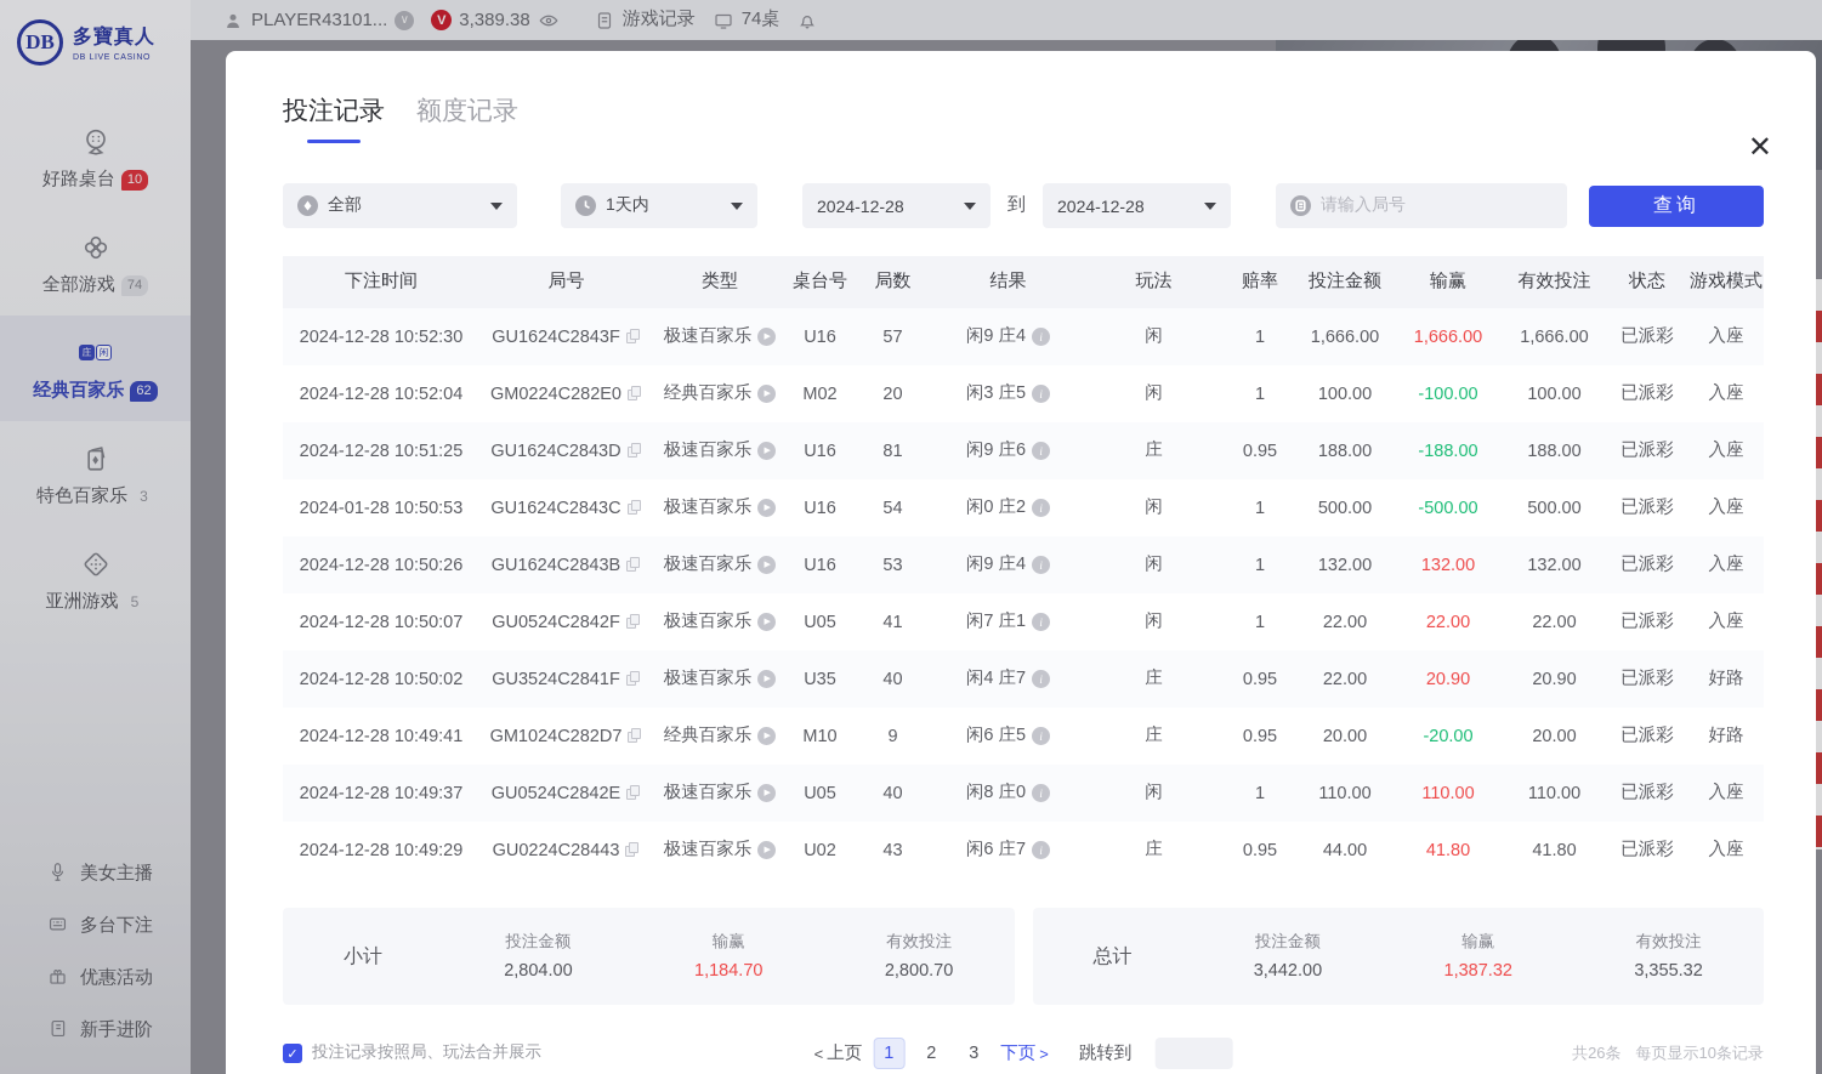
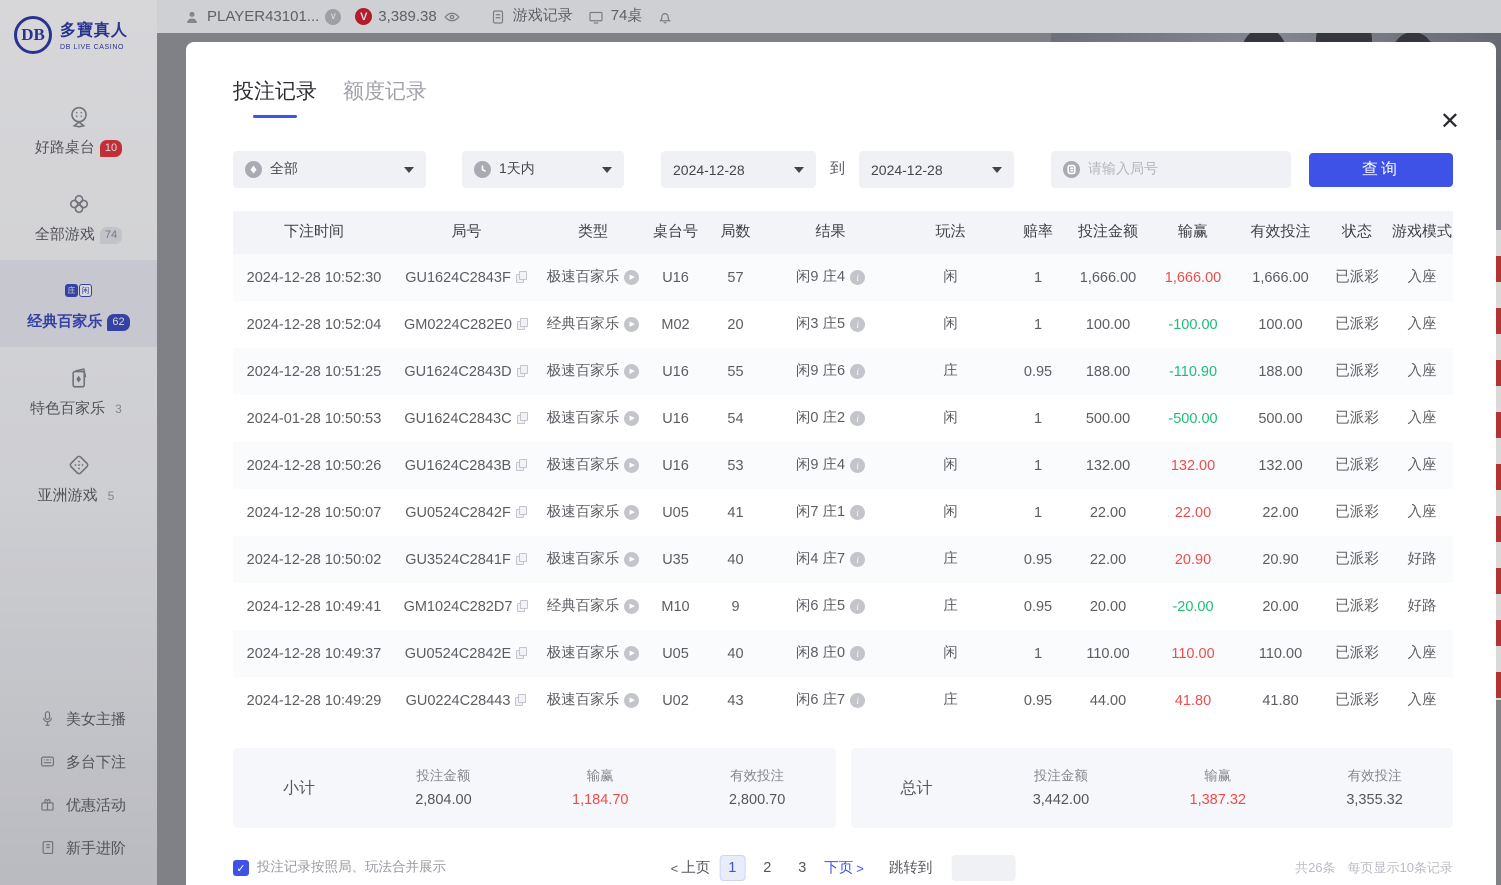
  PLAYER43101...
  ∨
  V
  3,389.38
  游戏记录
  74桌
  DB
  多寶真人
  好路桌台
  10
  全部游戏
  74
  庄
  闲
  经典百家乐
  62
  特色百家乐
  3
  亚洲游戏
  5
  美女主播
  多台下注
  优惠活动
  新手进阶
  ✕
  投注记录
  额度记录
  全部
  1天内
  2024-12-28
  到
  2024-12-28
  请输入局号
  查询
  下注时间
  局号
  类型
  桌台号
  局数
  结果
  玩法
  赔率
  投注金额
  输赢
  有效投注
  状态
  游戏模式
  2024-12-28 10:52:30
  GU1624C2843F
  极速百家乐
  U16
  57
  闲9 庄4
  i
  闲
  1
  1,666.00
  1,666.00
  1,666.00
  已派彩
  入座
  2024-12-28 10:52:04
  GM0224C282E0
  经典百家乐
  M02
  20
  闲3 庄5
  i
  闲
  1
  100.00
  -100.00
  100.00
  已派彩
  入座
  2024-12-28 10:51:25
  GU1624C2843D
  极速百家乐
  U16
- 81
+ 55
  闲9 庄6
  i
  庄
  0.95
  188.00
- -188.00
+ -110.90
  188.00
  已派彩
  入座
  2024-01-28 10:50:53
  GU1624C2843C
  极速百家乐
  U16
  54
  闲0 庄2
  i
  闲
  1
  500.00
  -500.00
  500.00
  已派彩
  入座
  2024-12-28 10:50:26
  GU1624C2843B
  极速百家乐
  U16
  53
  闲9 庄4
  i
  闲
  1
  132.00
  132.00
  132.00
  已派彩
  入座
  2024-12-28 10:50:07
  GU0524C2842F
  极速百家乐
  U05
  41
  闲7 庄1
  i
  闲
  1
  22.00
  22.00
  22.00
  已派彩
  入座
  2024-12-28 10:50:02
  GU3524C2841F
  极速百家乐
  U35
  40
  闲4 庄7
  i
  庄
  0.95
  22.00
  20.90
  20.90
  已派彩
  好路
  2024-12-28 10:49:41
  GM1024C282D7
  经典百家乐
  M10
  9
  闲6 庄5
  i
  庄
  0.95
  20.00
  -20.00
  20.00
  已派彩
  好路
  2024-12-28 10:49:37
  GU0524C2842E
  极速百家乐
  U05
  40
  闲8 庄0
  i
  闲
  1
  110.00
  110.00
  110.00
  已派彩
  入座
  2024-12-28 10:49:29
  GU0224C28443
  极速百家乐
  U02
  43
  闲6 庄7
  i
  庄
  0.95
  44.00
  41.80
  41.80
  已派彩
  入座
  小计
  投注金额
  2,804.00
  输赢
  1,184.70
  有效投注
  2,800.70
  总计
  投注金额
  3,442.00
  输赢
  1,387.32
  有效投注
  3,355.32
  ✓
  投注记录按照局、玩法合并展示
  <
  上页
  1
  2
  3
  下页
  >
  跳转到
  共26条
  每页显示10条记录
